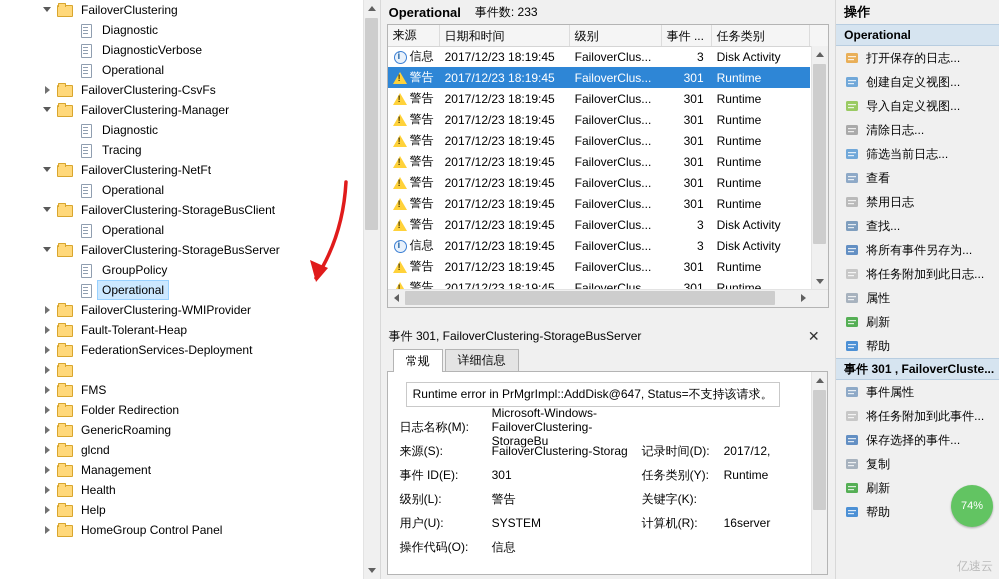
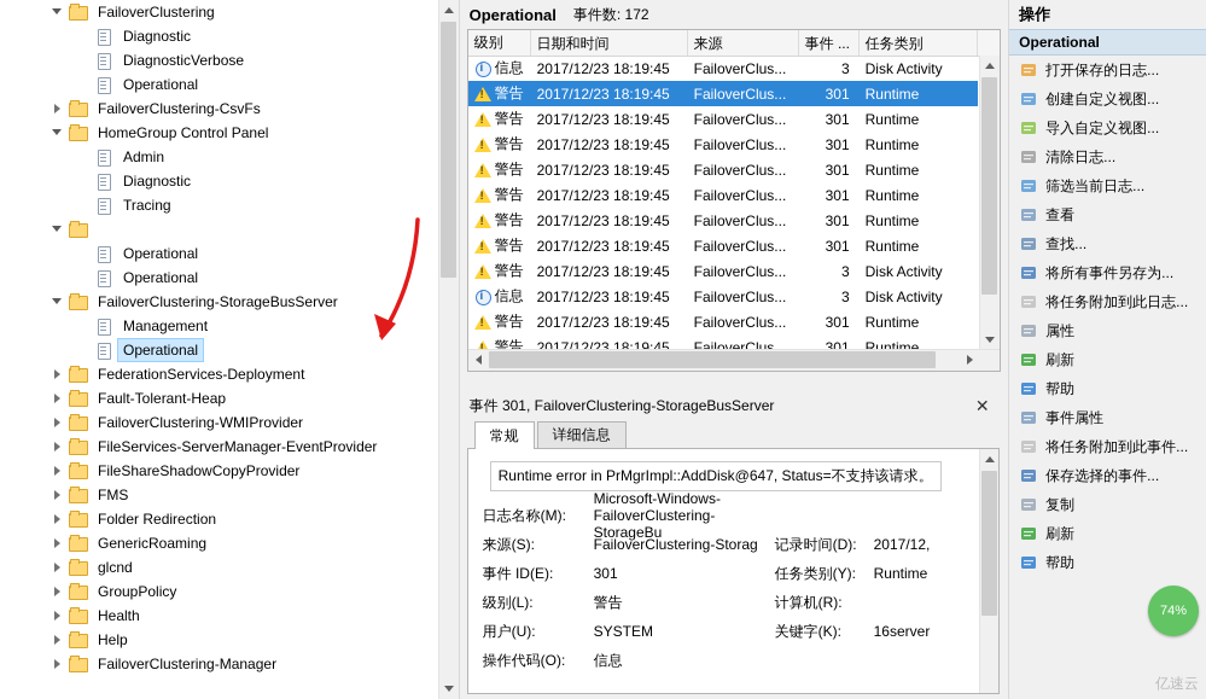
  FailoverClustering
  Diagnostic
  DiagnosticVerbose
  Operational
  FailoverClustering-CsvFs
- FailoverClustering-Manager
+ HomeGroup Control Panel
+ Admin
  Diagnostic
  Tracing
- FailoverClustering-NetFt
  Operational
- FailoverClustering-StorageBusClient
  Operational
  FailoverClustering-StorageBusServer
- GroupPolicy
+ Management
  Operational
- FailoverClustering-WMIProvider
+ FederationServices-Deployment
  Fault-Tolerant-Heap
- FederationServices-Deployment
+ FailoverClustering-WMIProvider
+ FileServices-ServerManager-EventProvider
+ FileShareShadowCopyProvider
  FMS
  Folder Redirection
  GenericRoaming
  glcnd
- Management
+ GroupPolicy
  Health
  Help
- HomeGroup Control Panel
+ FailoverClustering-Manager
  Operational
- 事件数: 233
+ 事件数: 172
- 来源
+ 级别
  日期和时间
- 级别
+ 来源
  事件 ...
  任务类别
  信息
  2017/12/23 18:19:45
  FailoverClus...
  3
  Disk Activity
  警告
  2017/12/23 18:19:45
  FailoverClus...
  301
  Runtime
  警告
  2017/12/23 18:19:45
  FailoverClus...
  301
  Runtime
  警告
  2017/12/23 18:19:45
  FailoverClus...
  301
  Runtime
  警告
  2017/12/23 18:19:45
  FailoverClus...
  301
  Runtime
  警告
  2017/12/23 18:19:45
  FailoverClus...
  301
  Runtime
  警告
  2017/12/23 18:19:45
  FailoverClus...
  301
  Runtime
  警告
  2017/12/23 18:19:45
  FailoverClus...
  301
  Runtime
  警告
  2017/12/23 18:19:45
  FailoverClus...
  3
  Disk Activity
  信息
  2017/12/23 18:19:45
  FailoverClus...
  3
  Disk Activity
  警告
  2017/12/23 18:19:45
  FailoverClus...
  301
  Runtime
  警告
  2017/12/23 18:19:45
  FailoverClus...
  301
  Runtime
  事件 301, FailoverClustering-StorageBusServer
  ✕
  常规
  详细信息
  Runtime error in PrMgrImpl::AddDisk@647, Status=不支持该请求。
  日志名称(M):
  Microsoft-Windows-FailoverClustering-StorageBu
  来源(S):
  FailoverClustering-Storag
  记录时间(D):
  2017/12,
  事件 ID(E):
  301
  任务类别(Y):
  Runtime
  级别(L):
  警告
- 关键字(K):
+ 计算机(R):
  用户(U):
  SYSTEM
- 计算机(R):
+ 关键字(K):
  16server
  操作代码(O):
  信息
  操作
  Operational
  打开保存的日志...
  创建自定义视图...
  导入自定义视图...
  清除日志...
  筛选当前日志...
  查看
- 禁用日志
  查找...
  将所有事件另存为...
  将任务附加到此日志...
  属性
  刷新
  帮助
- 事件 301 , FailoverCluste...
  事件属性
  将任务附加到此事件...
  保存选择的事件...
  复制
  刷新
  帮助
  74%
  亿速云
